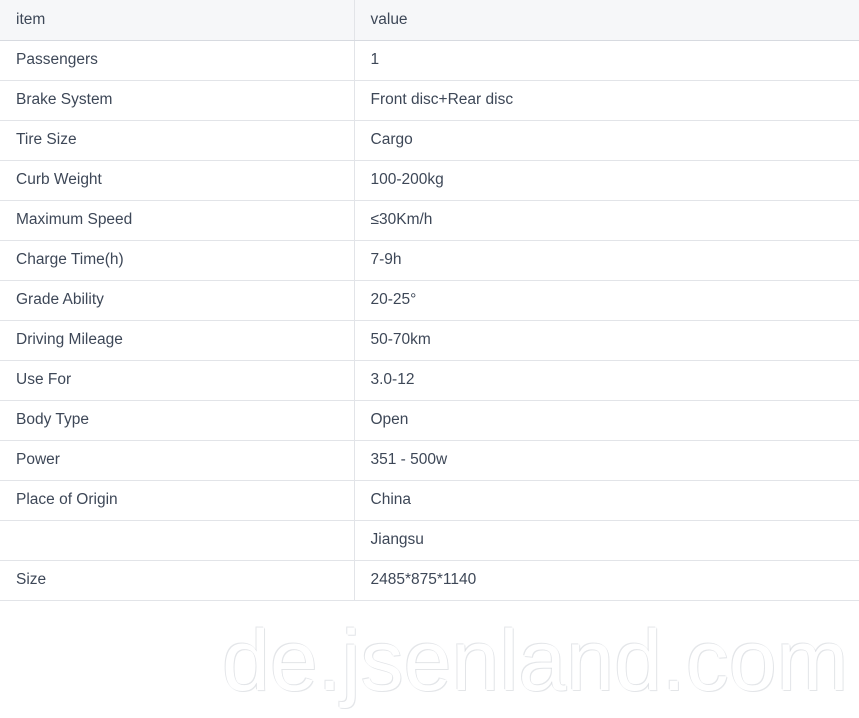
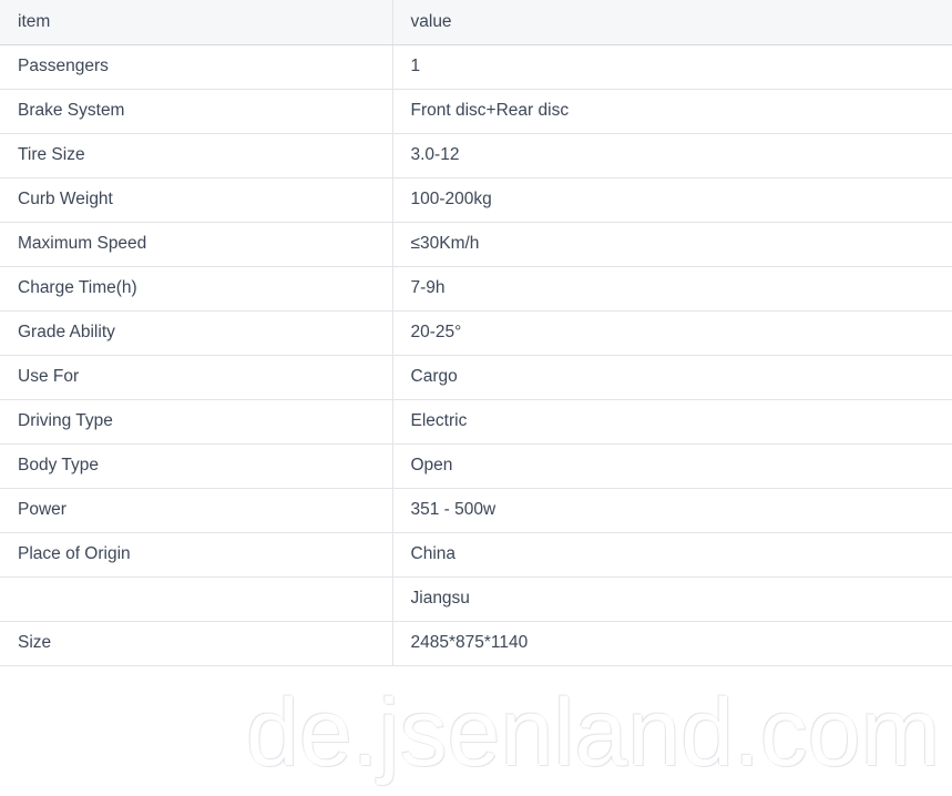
  item	value
  Passengers	1
  Brake System	Front disc+Rear disc
- Tire Size	Cargo
+ Tire Size	3.0-12
  Curb Weight	100-200kg
  Maximum Speed	≤30Km/h
  Charge Time(h)	7-9h
  Grade Ability	20-25°
- Driving Mileage	50-70km
- Use For	3.0-12
+ Use For	Cargo
+ Driving Type	Electric
  Body Type	Open
  Power	351 - 500w
  Place of Origin	China
  	Jiangsu
  Size	2485*875*1140
  de.jsenland.com
